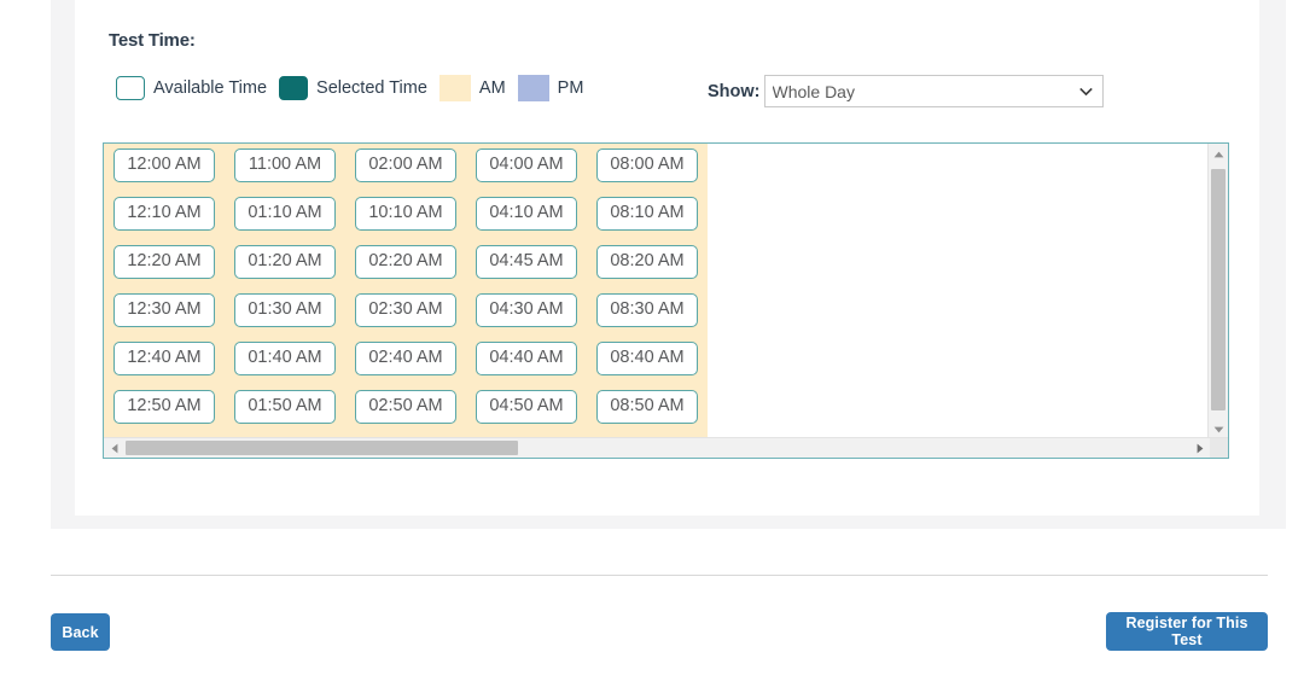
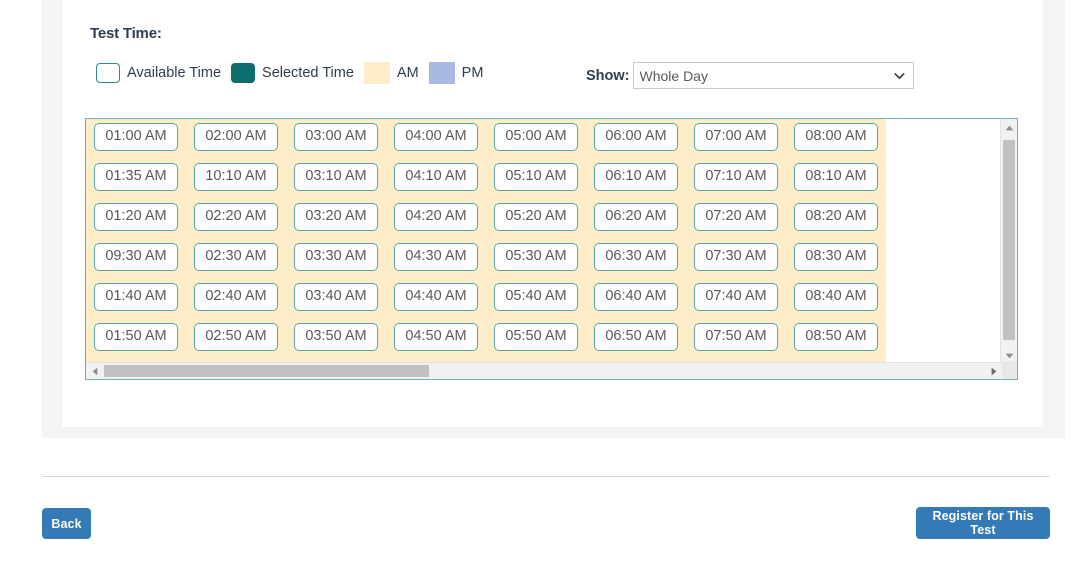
  Test Time:
  Available Time
  Selected Time
  AM
  PM
  Show:
  Whole Day
- 12:00 AM
- 12:10 AM
- 12:20 AM
- 12:30 AM
- 12:40 AM
- 12:50 AM
- 11:00 AM
+ 01:00 AM
- 01:10 AM
+ 01:35 AM
  01:20 AM
- 01:30 AM
+ 09:30 AM
  01:40 AM
  01:50 AM
  02:00 AM
  10:10 AM
  02:20 AM
  02:30 AM
  02:40 AM
  02:50 AM
+ 03:00 AM
+ 03:10 AM
+ 03:20 AM
+ 03:30 AM
+ 03:40 AM
+ 03:50 AM
  04:00 AM
  04:10 AM
- 04:45 AM
+ 04:20 AM
  04:30 AM
  04:40 AM
  04:50 AM
+ 05:00 AM
+ 05:10 AM
+ 05:20 AM
+ 05:30 AM
+ 05:40 AM
+ 05:50 AM
+ 06:00 AM
+ 06:10 AM
+ 06:20 AM
+ 06:30 AM
+ 06:40 AM
+ 06:50 AM
+ 07:00 AM
+ 07:10 AM
+ 07:20 AM
+ 07:30 AM
+ 07:40 AM
+ 07:50 AM
  08:00 AM
  08:10 AM
  08:20 AM
  08:30 AM
  08:40 AM
  08:50 AM
  Back
  Register for This Test
